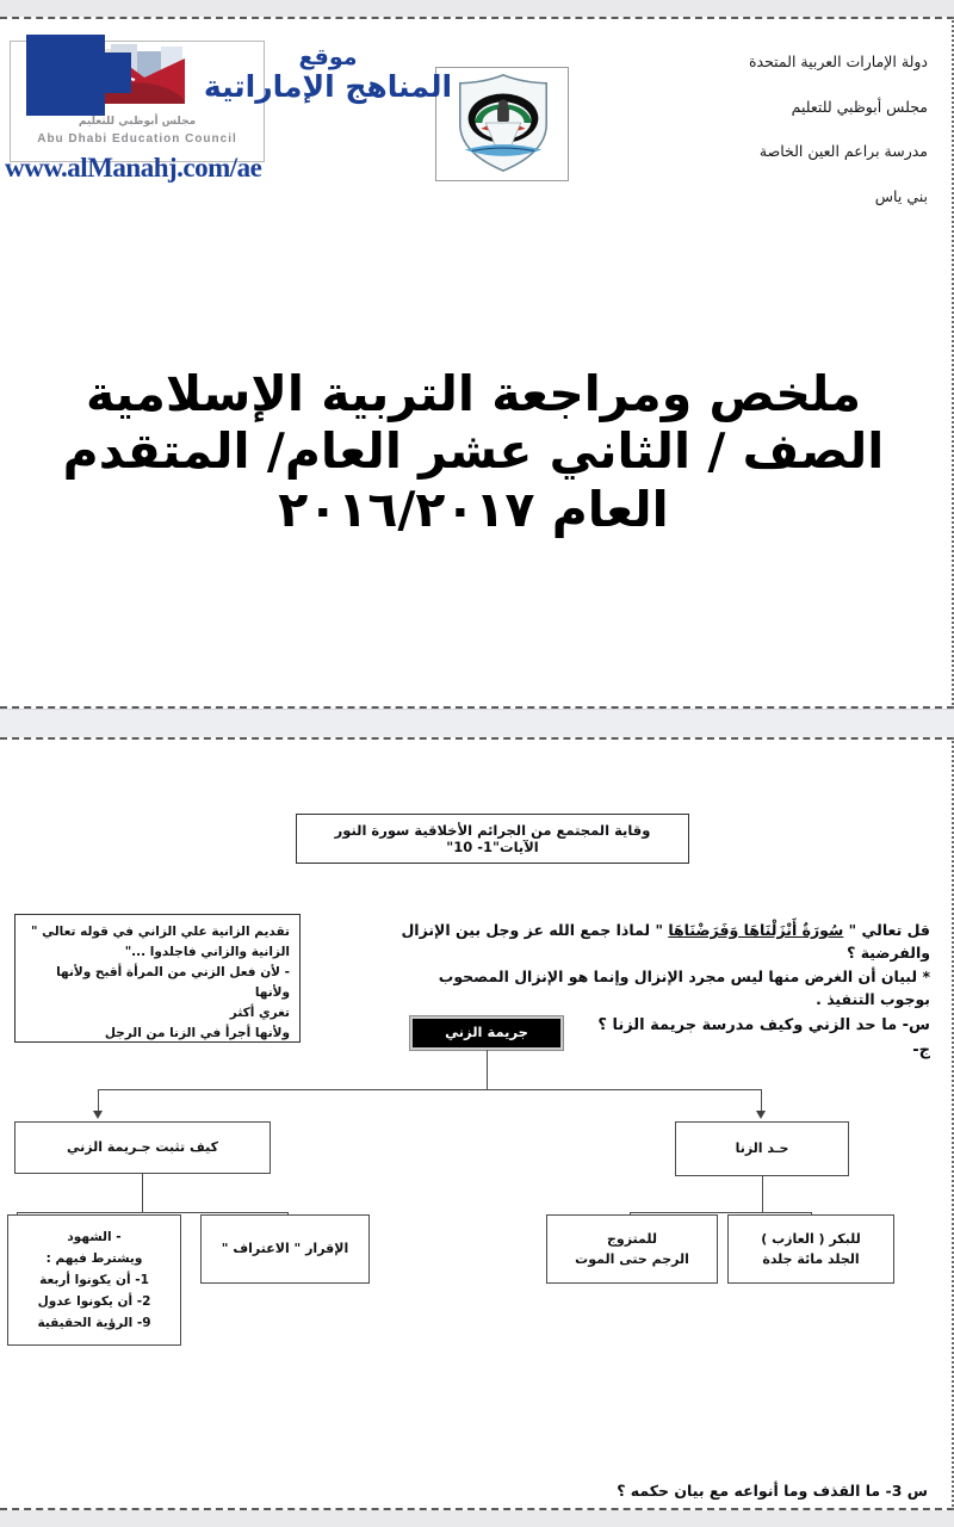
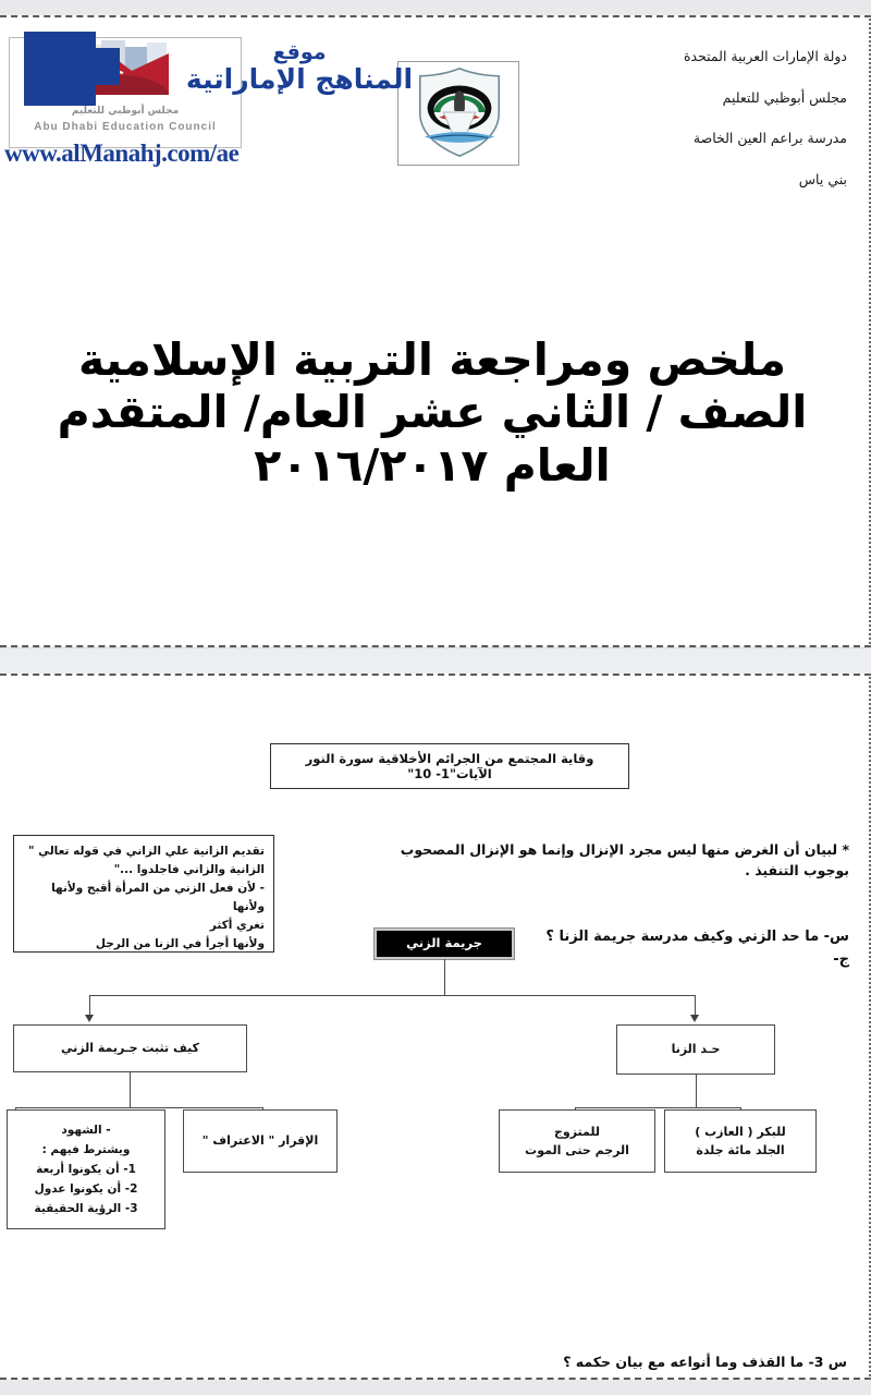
  مجلس أبوظبي للتعليم
  Abu Dhabi Education Council
  موقع
  المناهج الإماراتية
  www.alManahj.com/ae
  دولة الإمارات العربية المتحدة
  مجلس أبوظبي للتعليم
  مدرسة براعم العين الخاصة
  بني ياس
  ملخص ومراجعة التربية الإسلامية
  الصف / الثاني عشر العام/ المتقدم
  العام ٢٠١٦/٢٠١٧
  وقاية المجتمع من الجرائم الأخلاقية سورة النور الآيات"1- 10"
- قل تعالي " سُورَةٌ أَنْزَلْنَاهَا وَفَرَضْنَاهَا " لماذا جمع الله عز وجل بين الإنزال والفرضية ؟
  * لبيان أن الغرض منها ليس مجرد الإنزال وإنما هو الإنزال المصحوب بوجوب التنفيذ .
  س- ما حد الزني وكيف مدرسة جريمة الزنا ؟
  ج-
  تقديم الزانية علي الزاني في قوله تعالي "
  الزانية والزاني فاجلدوا ..."
  - لأن فعل الزني من المرأة أقبح ولأنها ولأنها
  تغري أكثر
  ولأنها أجرأ في الزنا من الرجل
  جريمة الزني
  كيف تثبت جـريمة الزني
  حـد الزنا
  - الشهود
  ويشترط فيهم :
  1- أن يكونوا أربعة
  2- أن يكونوا عدول
- 9- الرؤية الحقيقية
+ 3- الرؤية الحقيقية
  الإقرار " الاعتراف "
  للمتزوج
  الرجم حتى الموت
  للبكر ( العازب )
  الجلد مائة جلدة
  س 3- ما القذف وما أنواعه مع بيان حكمه ؟
